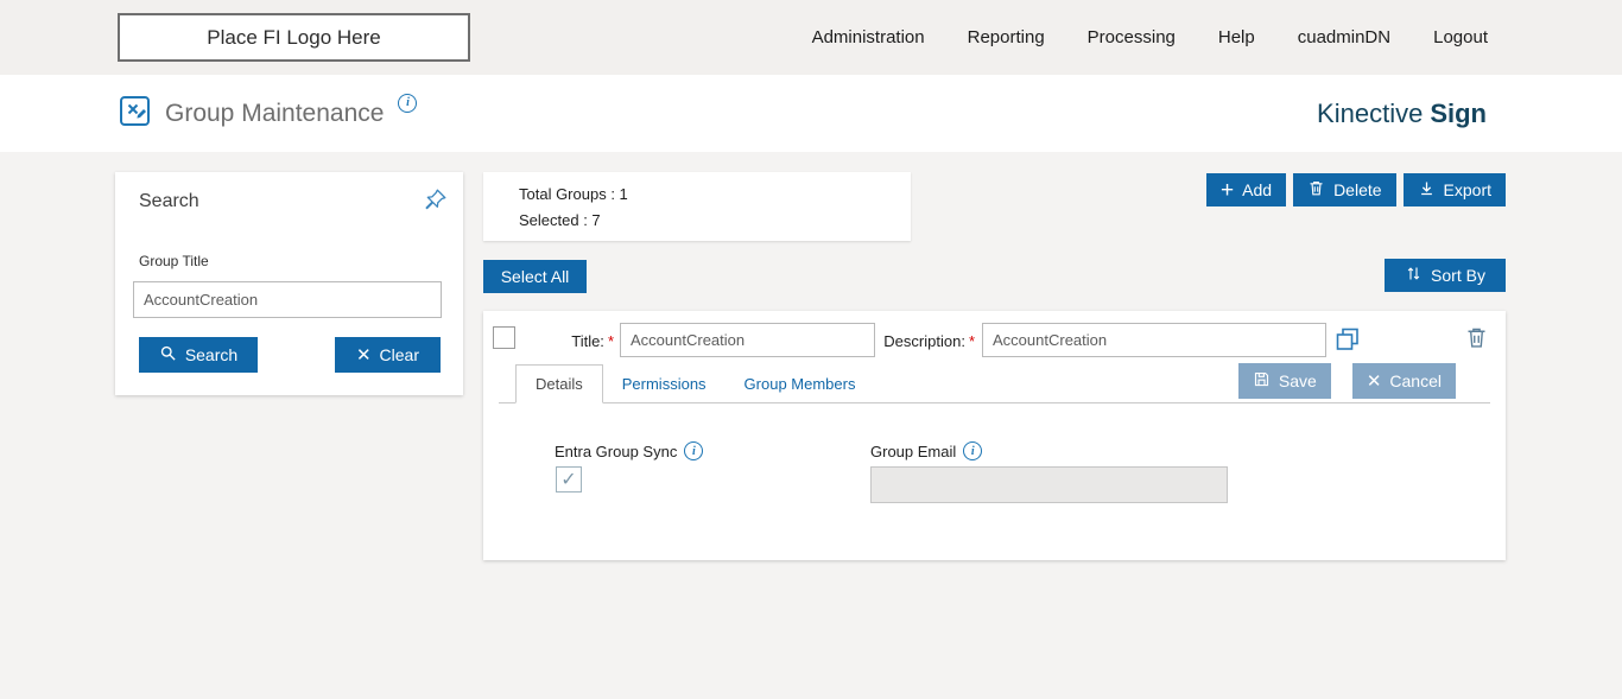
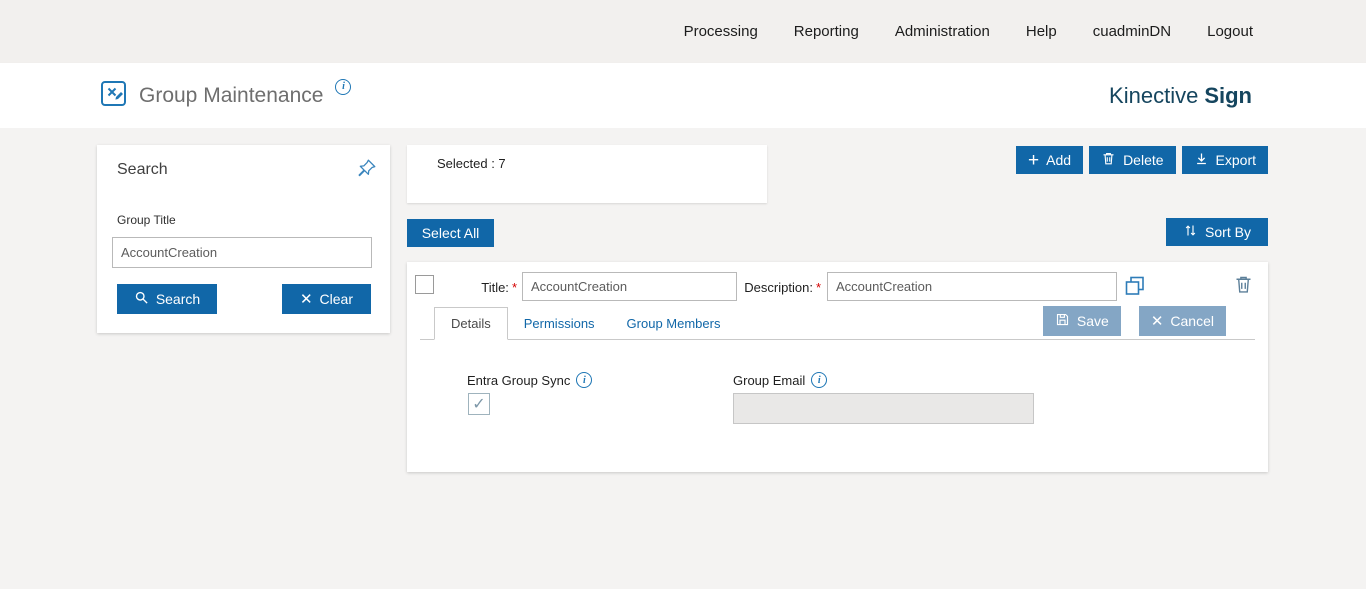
- Place FI Logo Here
- Administration
+ Processing
  Reporting
- Processing
+ Administration
  Help
  cuadminDN
  Logout
  Group Maintenance
  i
  Kinective
  Sign
  Search
  Group Title
  AccountCreation
  Search
  ✕
  Clear
- Total Groups : 1
  Selected : 7
  +
  Add
  Delete
  Export
  Select All
  Sort By
  Title: *
  AccountCreation
  Description: *
  AccountCreation
  Details
  Permissions
  Group Members
  Save
  ✕
  Cancel
  Entra Group Sync
  i
  ✓
  Group Email
  i
